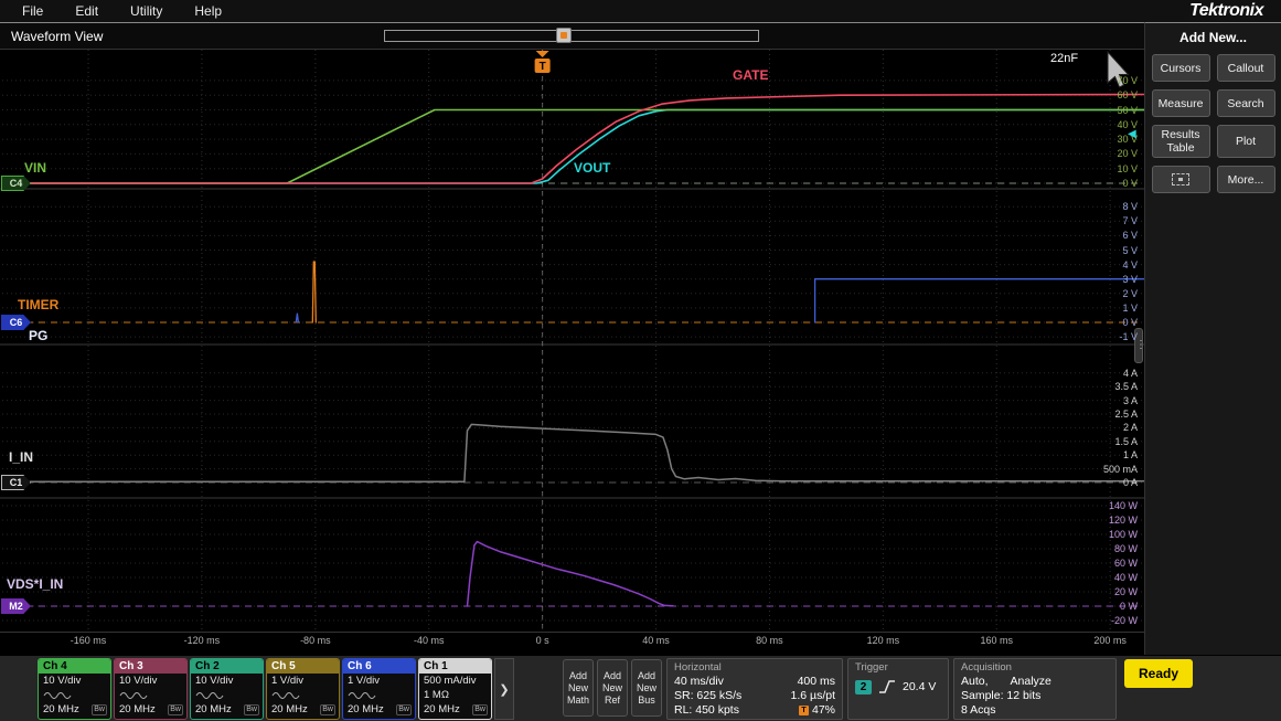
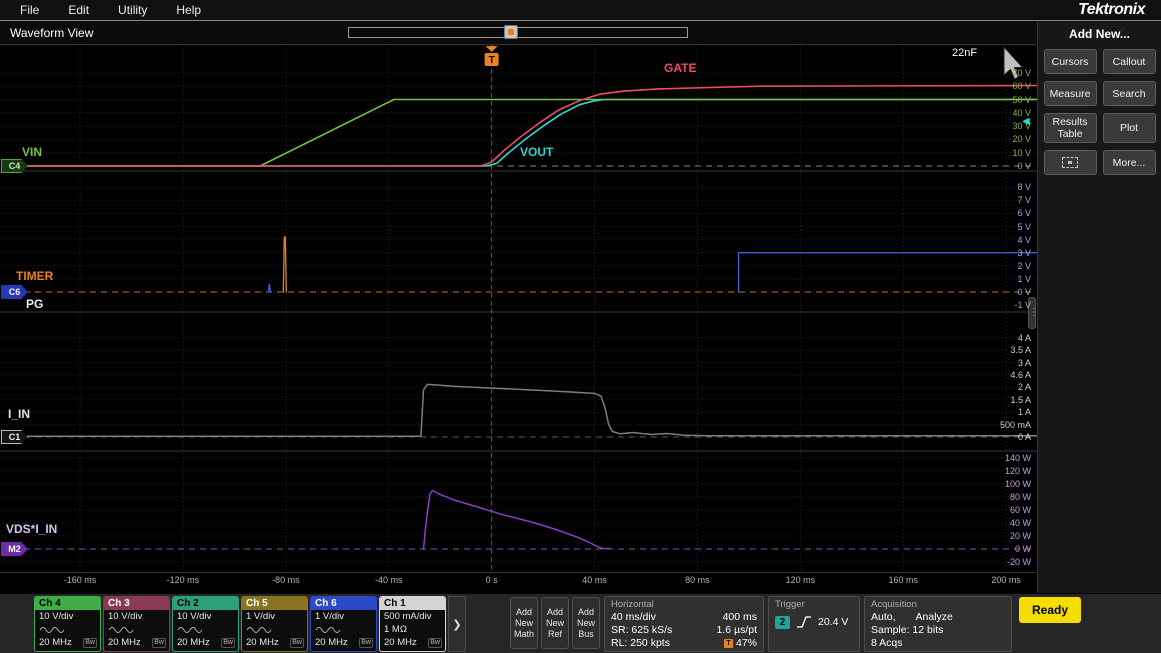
  File
  Edit
  Utility
  Help
  Tektronix
  Waveform View
  T
  ⋮
  70 V
  60 V
  50 V
  40 V
  30 V
  20 V
  10 V
  0 V
  8 V
  7 V
  6 V
  5 V
  4 V
  3 V
  2 V
  1 V
  0 V
  -1 V
  4 A
  3.5 A
  3 A
- 2.5 A
+ 4.6 A
  2 A
  1.5 A
  1 A
  500 mA
  0 A
  140 W
  120 W
  100 W
  80 W
  60 W
  40 W
  20 W
  0 W
  -20 W
  VIN
  GATE
  VOUT
  TIMER
  PG
  I_IN
  VDS*I_IN
  C4
  C6
  C1
  M2
  22nF
  ◀
  -160 ms
  -120 ms
  -80 ms
  -40 ms
  0 s
  40 ms
  80 ms
  120 ms
  160 ms
  200 ms
  Add New...
  Cursors
  Callout
  Measure
  Search
  Results Table
  Plot
  More...
  Ch 4
  10 V/div
  20 MHz
  Ch 3
  10 V/div
  20 MHz
  Ch 2
  10 V/div
  20 MHz
  Ch 5
  1 V/div
  20 MHz
  Ch 6
  1 V/div
  20 MHz
  Ch 1
  500 mA/div
  1 MΩ
  20 MHz
  ❯
  Add
  New
  Math
  Add
  New
  Ref
  Add
  New
  Bus
  Horizontal
  40 ms/div
  400 ms
  SR: 625 kS/s
  1.6 µs/pt
- RL: 450 kpts
+ RL: 250 kpts
  47%
  Trigger
  2
  20.4 V
  Acquisition
  Auto,
  Analyze
  Sample: 12 bits
  8 Acqs
  Ready
